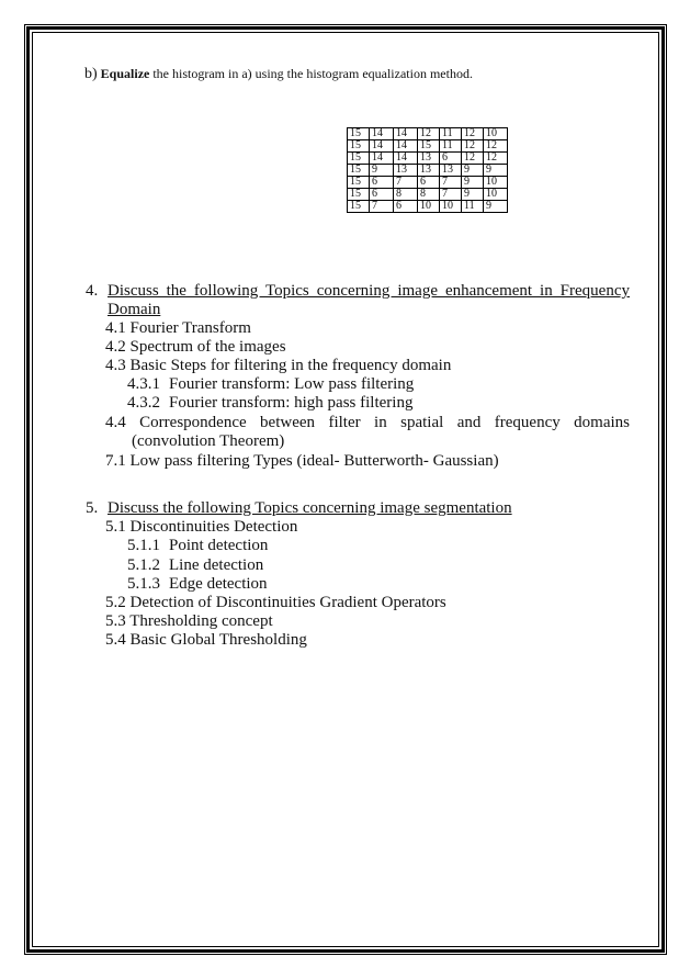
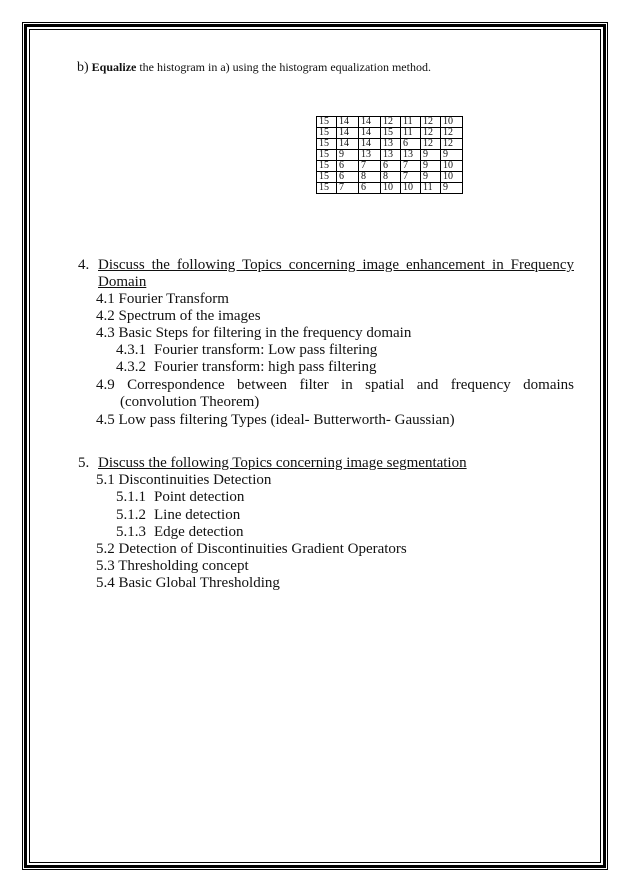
  b) Equalize the histogram in a) using the histogram equalization method.
  15	14	14	12	11	12	10
  15	14	14	15	11	12	12
  15	14	14	13	6	12	12
  15	9	13	13	13	9	9
  15	6	7	6	7	9	10
  15	6	8	8	7	9	10
  15	7	6	10	10	11	9
  4.
  Discuss the following Topics concerning image enhancement in Frequency
  Domain
  4.1 Fourier Transform
  4.2 Spectrum of the images
  4.3 Basic Steps for filtering in the frequency domain
  4.3.1 Fourier transform: Low pass filtering
  4.3.2 Fourier transform: high pass filtering
- 4.4 Correspondence between filter in spatial and frequency domains
+ 4.9 Correspondence between filter in spatial and frequency domains
  (convolution Theorem)
- 7.1 Low pass filtering Types (ideal- Butterworth- Gaussian)
+ 4.5 Low pass filtering Types (ideal- Butterworth- Gaussian)
  5.
  Discuss the following Topics concerning image segmentation
  5.1 Discontinuities Detection
  5.1.1 Point detection
  5.1.2 Line detection
  5.1.3 Edge detection
  5.2 Detection of Discontinuities Gradient Operators
  5.3 Thresholding concept
  5.4 Basic Global Thresholding
